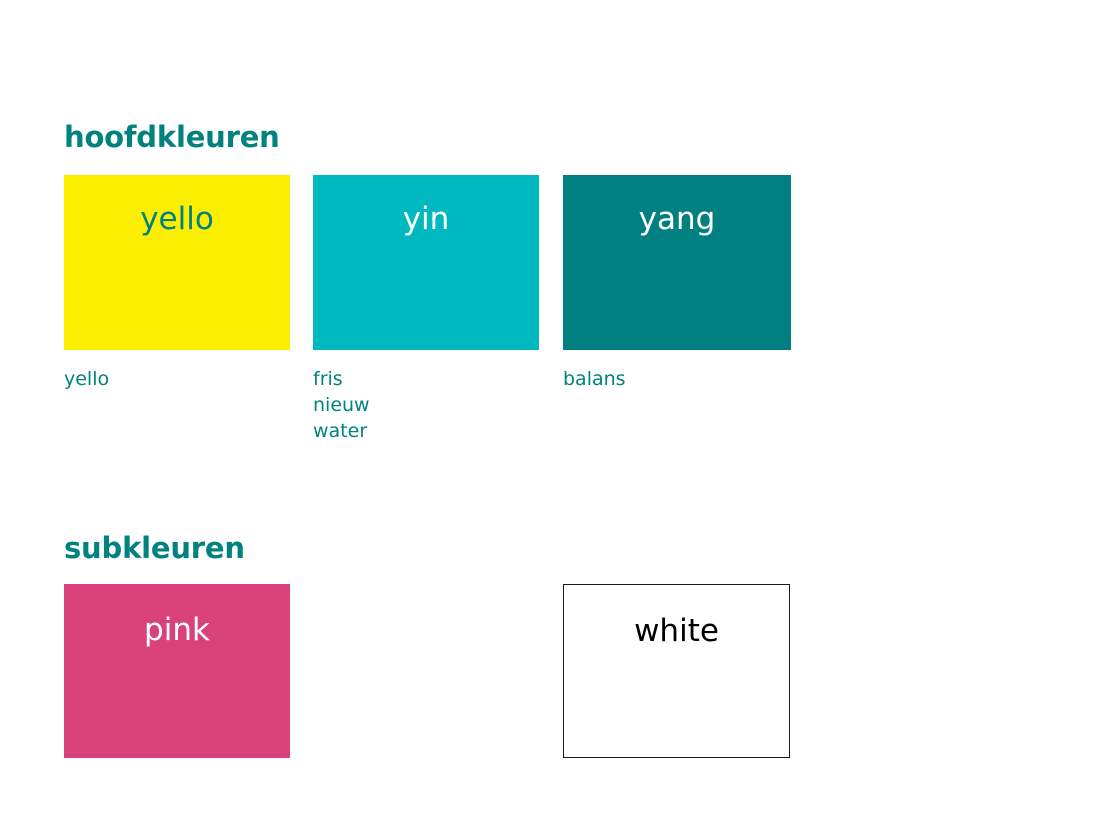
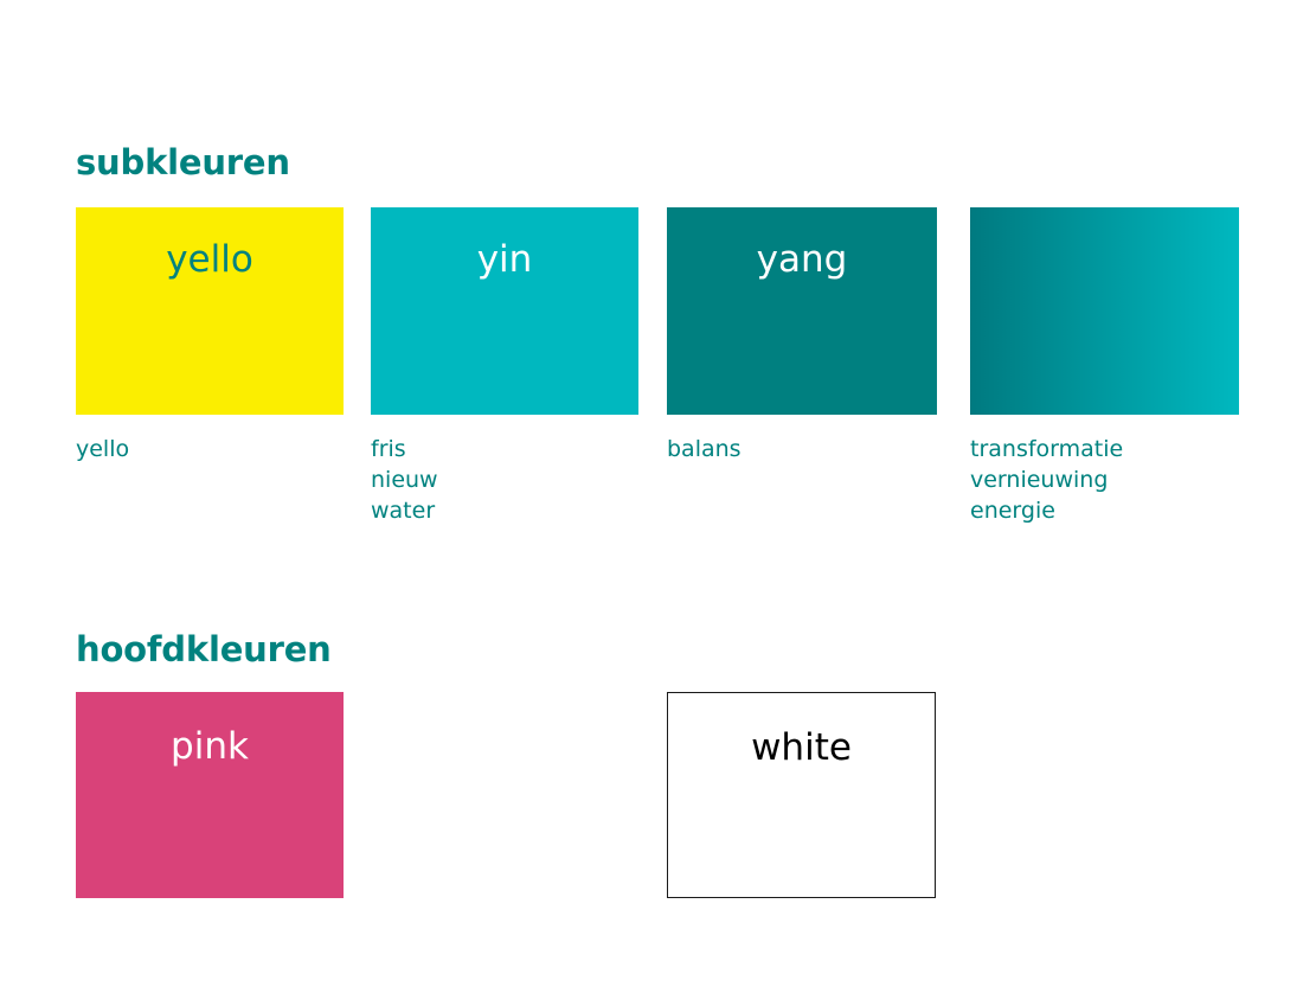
- hoofdkleuren
+ subkleuren
  yello
  yello
  yin
  fris
  nieuw
  water
  yang
  balans
+ transformatie
+ vernieuwing
+ energie
- subkleuren
+ hoofdkleuren
  pink
  white
